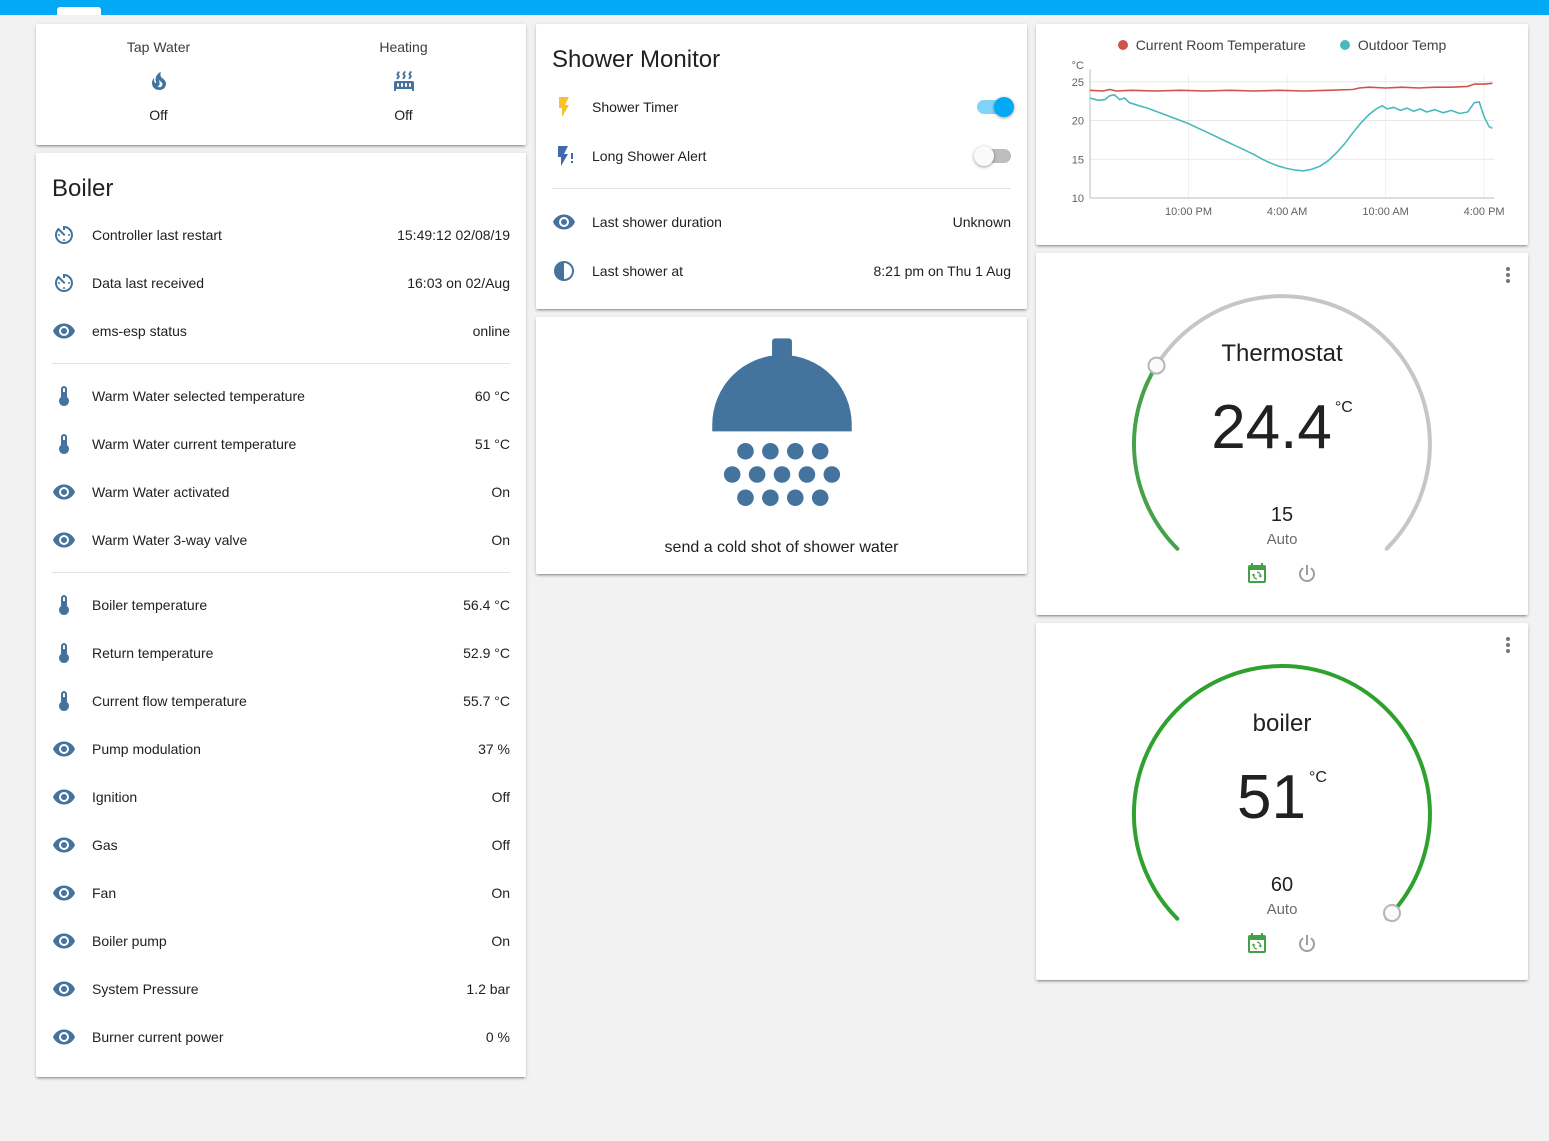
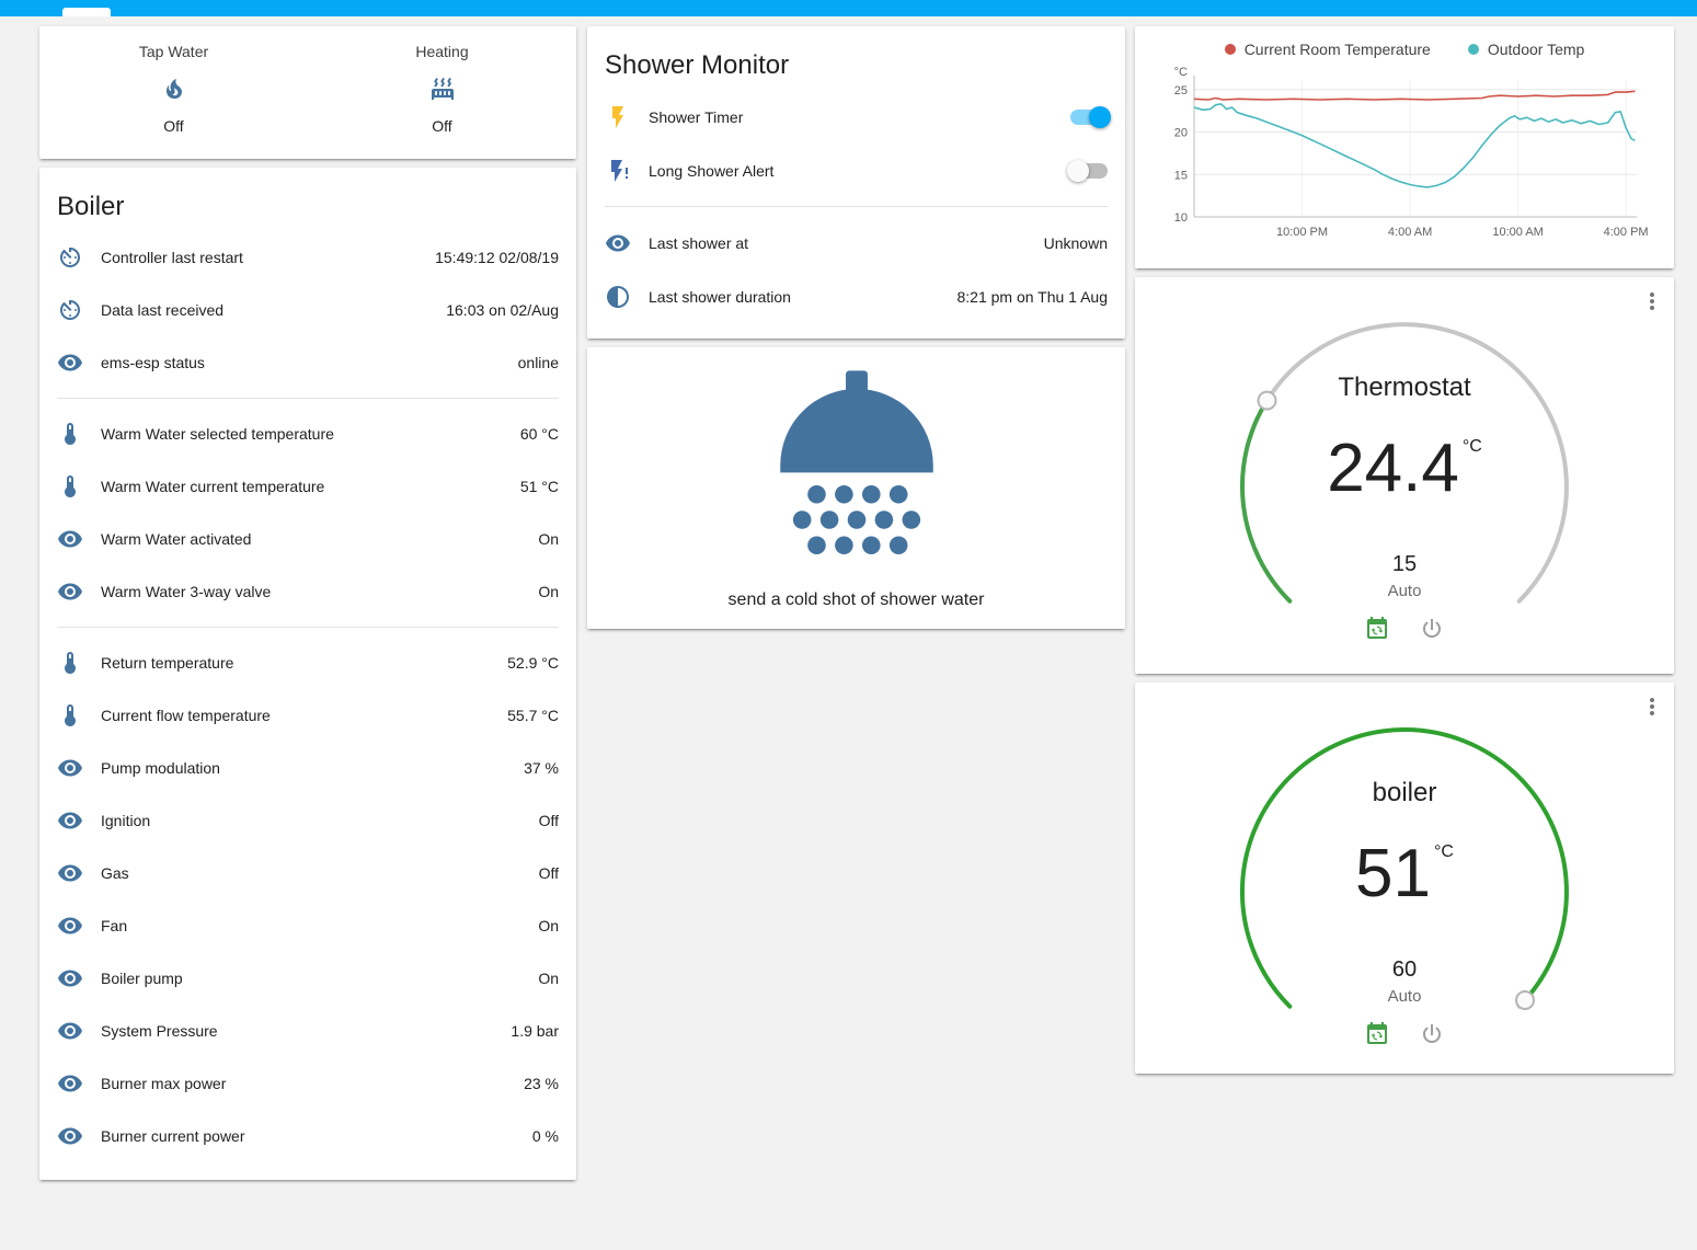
  Tap Water
  Off
  Heating
  Off
  Boiler
  Controller last restart
  15:49:12 02/08/19
  Data last received
  16:03 on 02/Aug
  ems-esp status
  online
  Warm Water selected temperature
  60 °C
  Warm Water current temperature
  51 °C
  Warm Water activated
  On
  Warm Water 3-way valve
  On
- Boiler temperature
- 56.4 °C
  Return temperature
  52.9 °C
  Current flow temperature
  55.7 °C
  Pump modulation
  37 %
  Ignition
  Off
  Gas
  Off
  Fan
  On
  Boiler pump
  On
  System Pressure
- 1.2 bar
+ 1.9 bar
+ Burner max power
+ 23 %
  Burner current power
  0 %
  Shower Monitor
  Shower Timer
  Long Shower Alert
- Last shower duration
+ Last shower at
  Unknown
- Last shower at
+ Last shower duration
  8:21 pm on Thu 1 Aug
  send a cold shot of shower water
  Current Room Temperature
  Outdoor Temp
  10:00 PM
  4:00 AM
  10:00 AM
  4:00 PM
  25
  20
  15
  10
  °C
  Thermostat
  24.4 °C
  15
  Auto
  boiler
  51 °C
  60
  Auto
